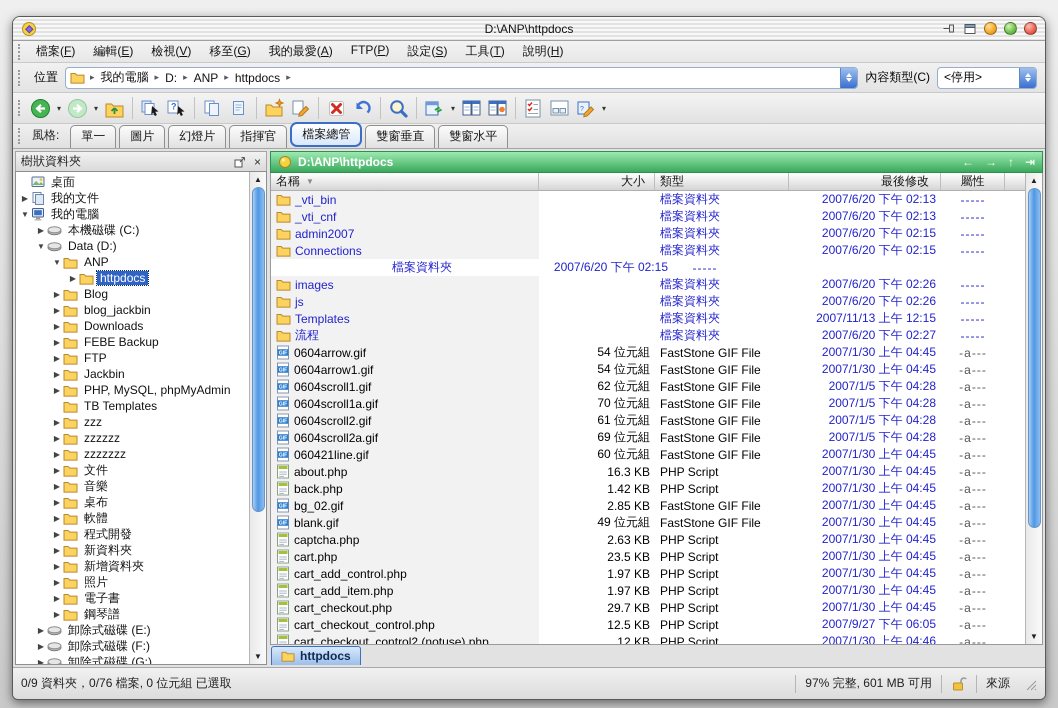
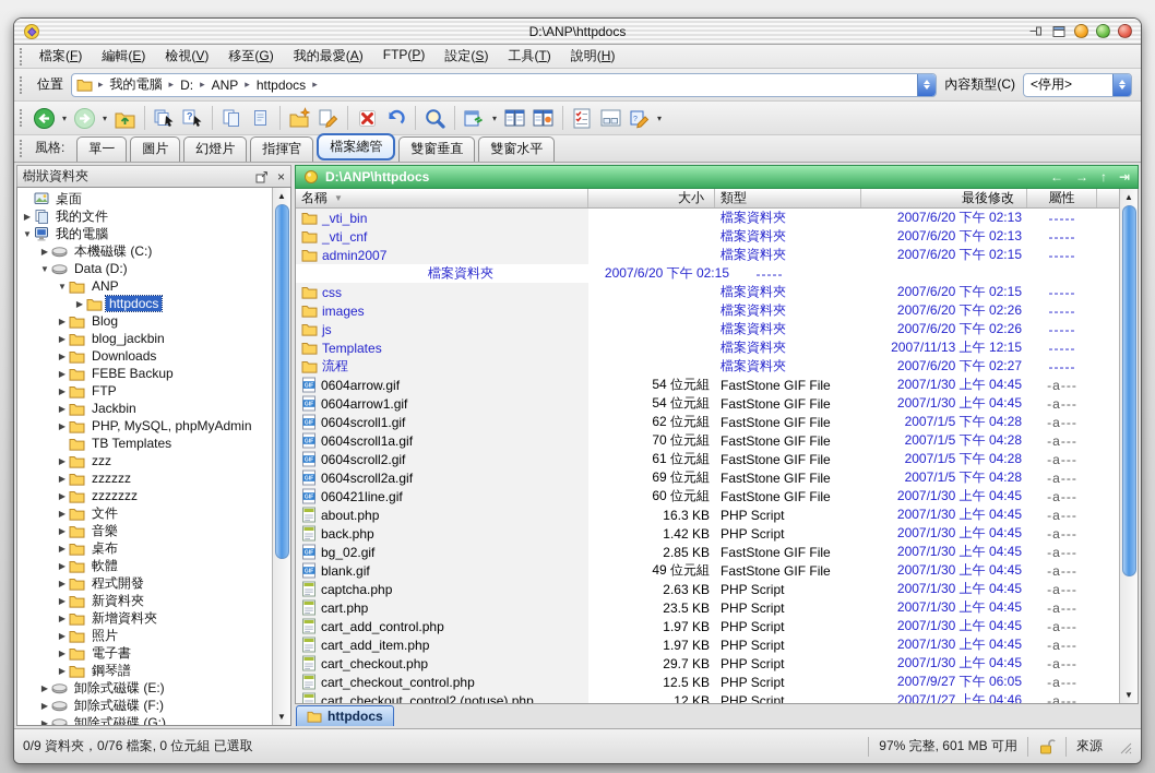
  D:\ANP\httpdocs
  檔案(F)
  編輯(E)
  檢視(V)
  移至(G)
  我的最愛(A)
  FTP(P)
  設定(S)
  工具(T)
  說明(H)
  位置
  ▸
  我的電腦
  ▸
  D:
  ▸
  ANP
  ▸
  httpdocs
  ▸
  內容類型(C)
  <停用>
  ▾
  ▾
  ?
  ▾
  ▾
  風格:
  單一
  圖片
  幻燈片
  指揮官
  檔案總管
  雙窗垂直
  雙窗水平
  樹狀資料夾
  ×
  桌面
  ▶
  我的文件
  ▼
  我的電腦
  ▶
  本機磁碟 (C:)
  ▼
  Data (D:)
  ▼
  ANP
  ▶
  httpdocs
  ▶
  Blog
  ▶
  blog_jackbin
  ▶
  Downloads
  ▶
  FEBE Backup
  ▶
  FTP
  ▶
  Jackbin
  ▶
  PHP, MySQL, phpMyAdmin
  TB Templates
  ▶
  zzz
  ▶
  zzzzzz
  ▶
  zzzzzzz
  ▶
  文件
  ▶
  音樂
  ▶
  桌布
  ▶
  軟體
  ▶
  程式開發
  ▶
  新資料夾
  ▶
  新增資料夾
  ▶
  照片
  ▶
  電子書
  ▶
  鋼琴譜
  ▶
  卸除式磁碟 (E:)
  ▶
  卸除式磁碟 (F:)
  ▶
  卸除式磁碟 (G:)
  ▲
  ▼
  D:\ANP\httpdocs
  ←
  →
  ↑
  ⇥
  名稱
  ▼
  大小
  類型
  最後修改
  屬性
  _vti_bin
  檔案資料夾
  2007/6/20 下午 02:13
  -----
  _vti_cnf
  檔案資料夾
  2007/6/20 下午 02:13
  -----
  admin2007
  檔案資料夾
  2007/6/20 下午 02:15
  -----
- Connections
  檔案資料夾
  2007/6/20 下午 02:15
  -----
+ css
  檔案資料夾
  2007/6/20 下午 02:15
  -----
  images
  檔案資料夾
  2007/6/20 下午 02:26
  -----
  js
  檔案資料夾
  2007/6/20 下午 02:26
  -----
  Templates
  檔案資料夾
  2007/11/13 上午 12:15
  -----
  流程
  檔案資料夾
  2007/6/20 下午 02:27
  -----
  0604arrow.gif
  54 位元組
  FastStone GIF File
  2007/1/30 上午 04:45
  -a---
  0604arrow1.gif
  54 位元組
  FastStone GIF File
  2007/1/30 上午 04:45
  -a---
  0604scroll1.gif
  62 位元組
  FastStone GIF File
  2007/1/5 下午 04:28
  -a---
  0604scroll1a.gif
  70 位元組
  FastStone GIF File
  2007/1/5 下午 04:28
  -a---
  0604scroll2.gif
  61 位元組
  FastStone GIF File
  2007/1/5 下午 04:28
  -a---
  0604scroll2a.gif
  69 位元組
  FastStone GIF File
  2007/1/5 下午 04:28
  -a---
  060421line.gif
  60 位元組
  FastStone GIF File
  2007/1/30 上午 04:45
  -a---
  about.php
  16.3 KB
  PHP Script
  2007/1/30 上午 04:45
  -a---
  back.php
  1.42 KB
  PHP Script
  2007/1/30 上午 04:45
  -a---
  bg_02.gif
  2.85 KB
  FastStone GIF File
  2007/1/30 上午 04:45
  -a---
  blank.gif
  49 位元組
  FastStone GIF File
  2007/1/30 上午 04:45
  -a---
  captcha.php
  2.63 KB
  PHP Script
  2007/1/30 上午 04:45
  -a---
  cart.php
  23.5 KB
  PHP Script
  2007/1/30 上午 04:45
  -a---
  cart_add_control.php
  1.97 KB
  PHP Script
  2007/1/30 上午 04:45
  -a---
  cart_add_item.php
  1.97 KB
  PHP Script
  2007/1/30 上午 04:45
  -a---
  cart_checkout.php
  29.7 KB
  PHP Script
  2007/1/30 上午 04:45
  -a---
  cart_checkout_control.php
  12.5 KB
  PHP Script
  2007/9/27 下午 06:05
  -a---
  cart_checkout_control2 (notuse).php
  12 KB
  PHP Script
- 2007/1/30 上午 04:46
+ 2007/1/27 上午 04:46
  -a---
  ▲
  ▼
  httpdocs
  0/9 資料夾，0/76 檔案, 0 位元組 已選取
  97% 完整, 601 MB 可用
  來源
